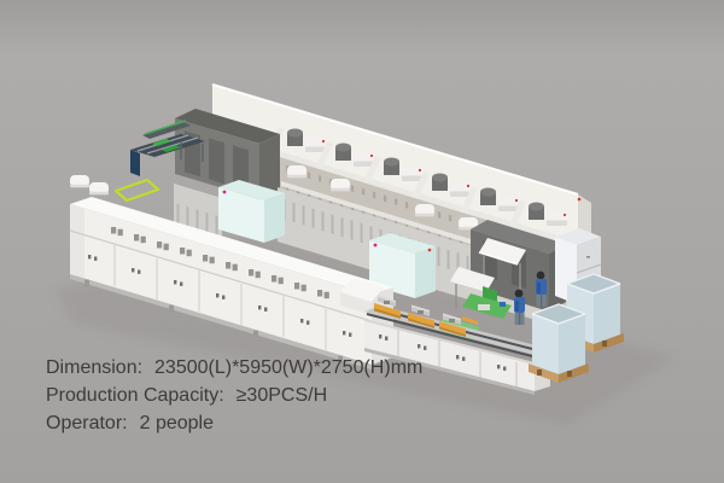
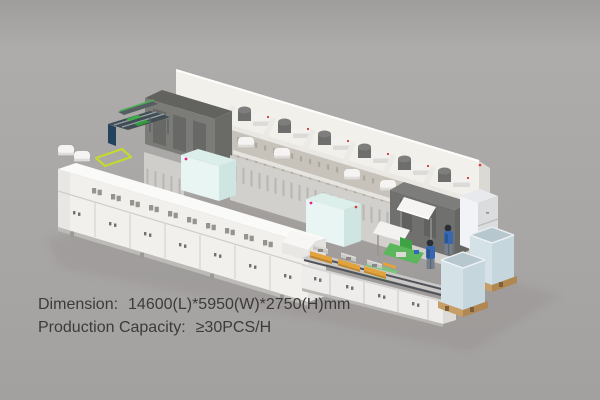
- Dimension: 23500(L)*5950(W)*2750(H)mm
+ Dimension: 14600(L)*5950(W)*2750(H)mm
  Production Capacity: ≥30PCS/H
- Operator: 2 people
